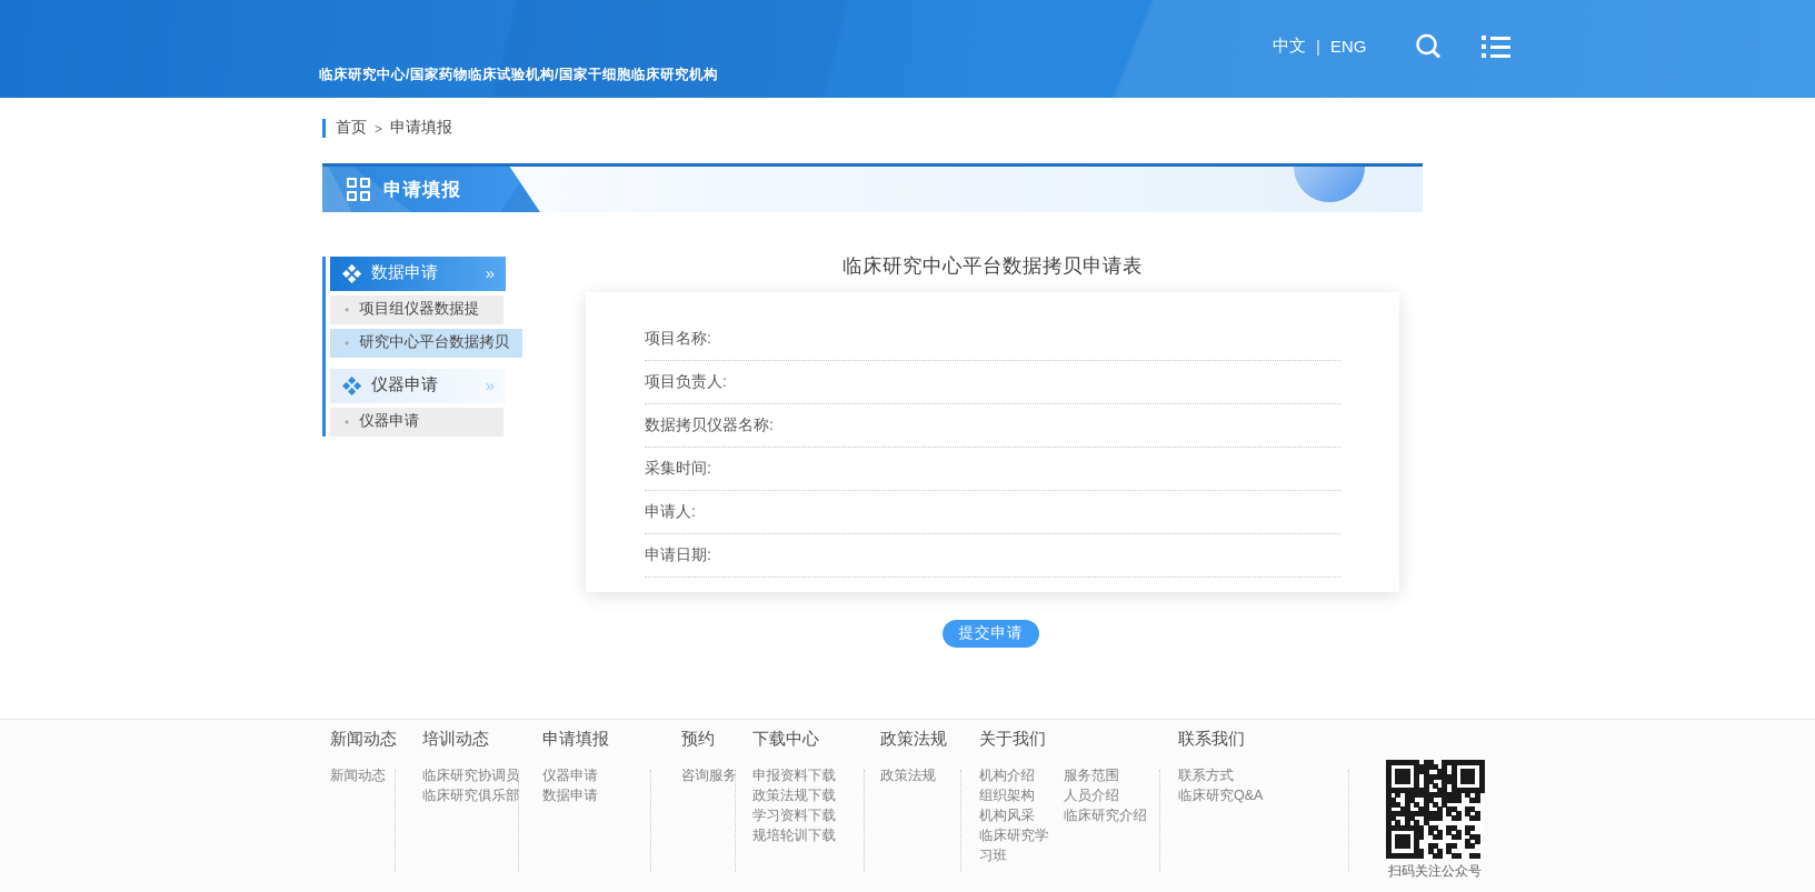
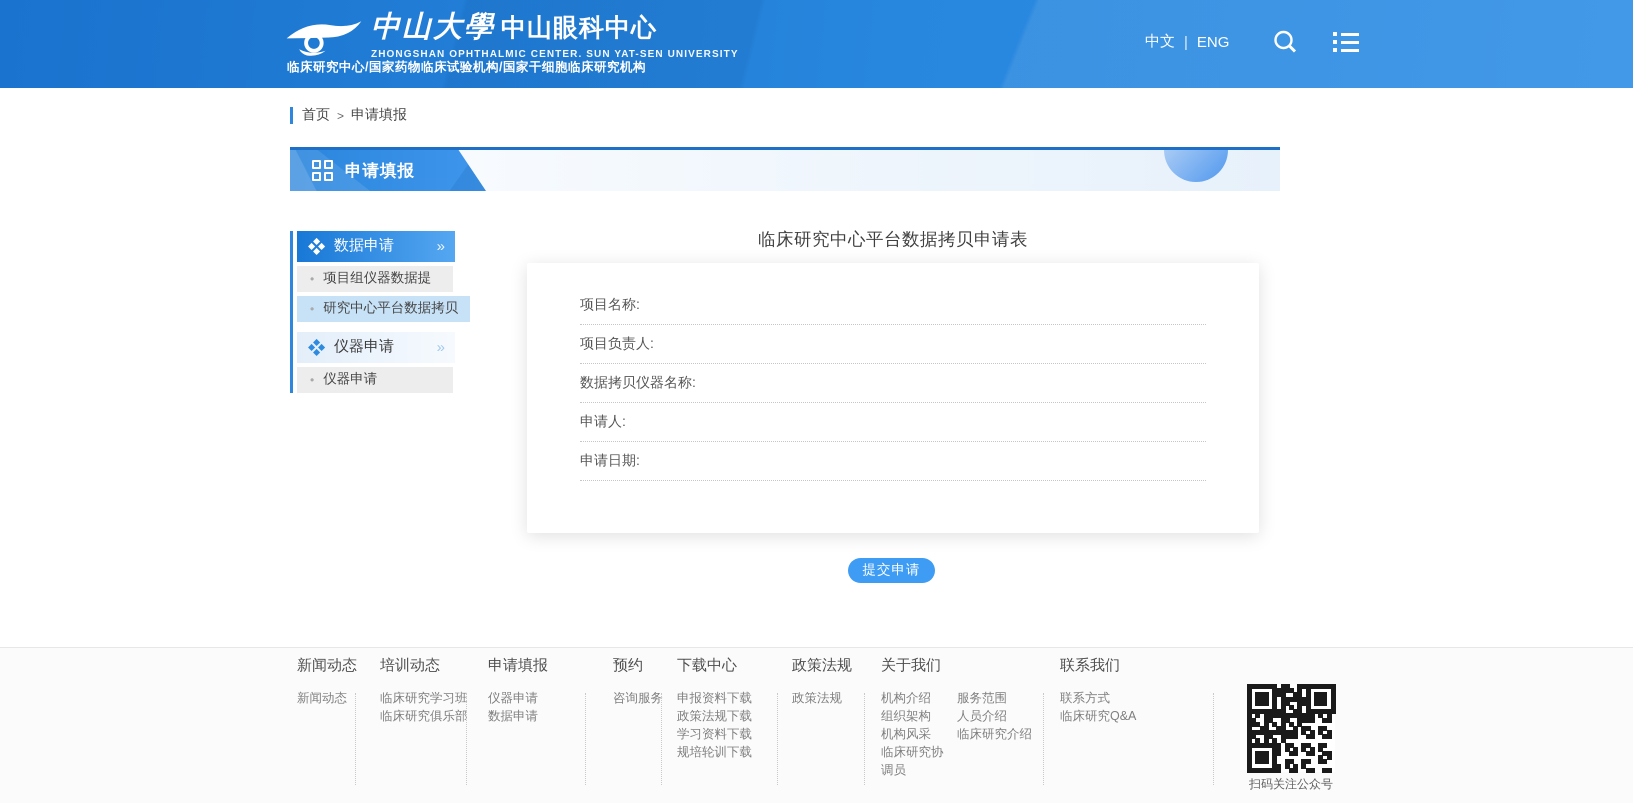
+ 中山大學
+ 中山眼科中心
+ ZHONGSHAN OPHTHALMIC CENTER. SUN YAT-SEN UNIVERSITY
  临床研究中心/国家药物临床试验机构/国家干细胞临床研究机构
  中文
  |
  ENG
  首页
  >
  申请填报
  申请填报
  数据申请
  »
  •
  项目组仪器数据提
  •
  研究中心平台数据拷贝
  仪器申请
  »
  •
  仪器申请
  临床研究中心平台数据拷贝申请表
  项目名称:
  项目负责人:
  数据拷贝仪器名称:
- 采集时间:
  申请人:
  申请日期:
  提交申请
  新闻动态
  新闻动态
  培训动态
- 临床研究协调员
+ 临床研究学习班
  临床研究俱乐部
  申请填报
  仪器申请
  数据申请
  预约
  咨询服务
  下载中心
  申报资料下载
  政策法规下载
  学习资料下载
  规培轮训下载
  政策法规
  政策法规
  关于我们
  机构介绍
  组织架构
  机构风采
- 临床研究学习班
+ 临床研究协调员
  服务范围
  人员介绍
  临床研究介绍
  联系我们
  联系方式
  临床研究Q&A
  扫码关注公众号
